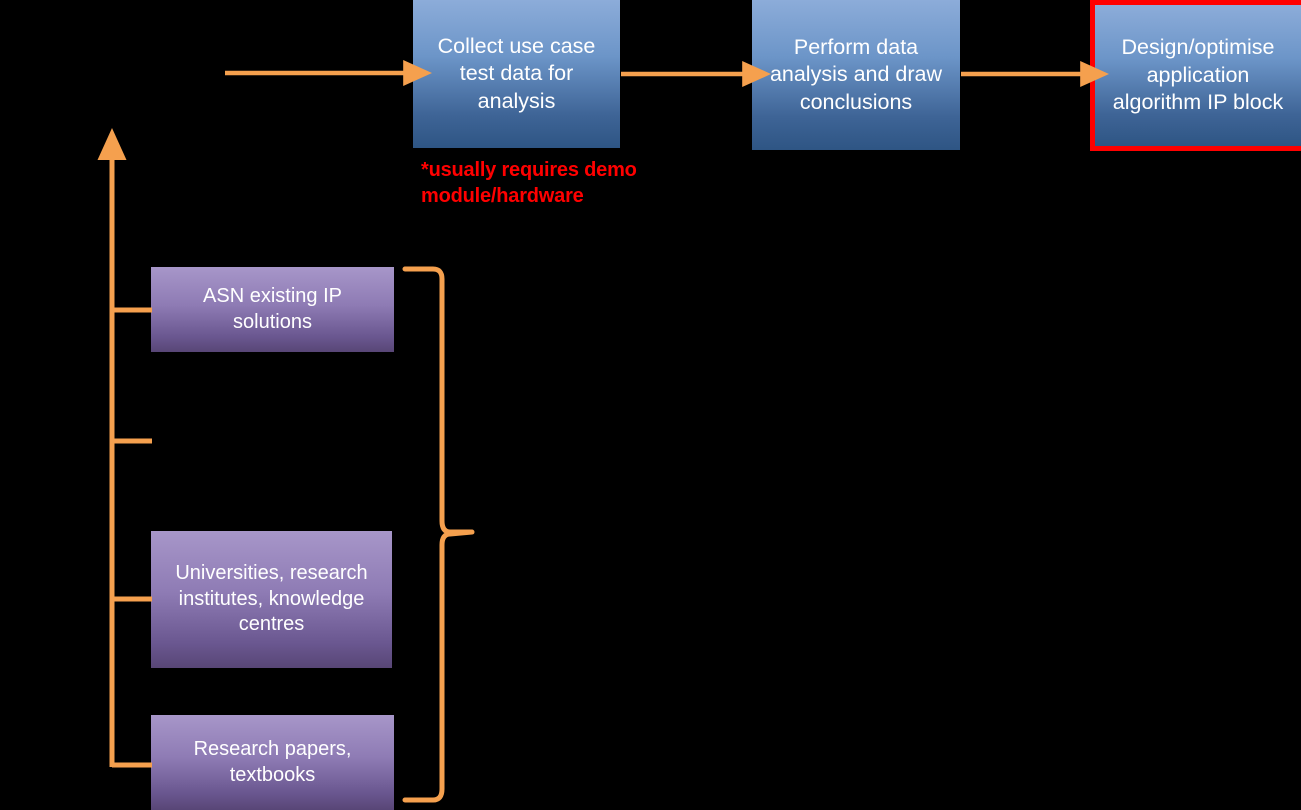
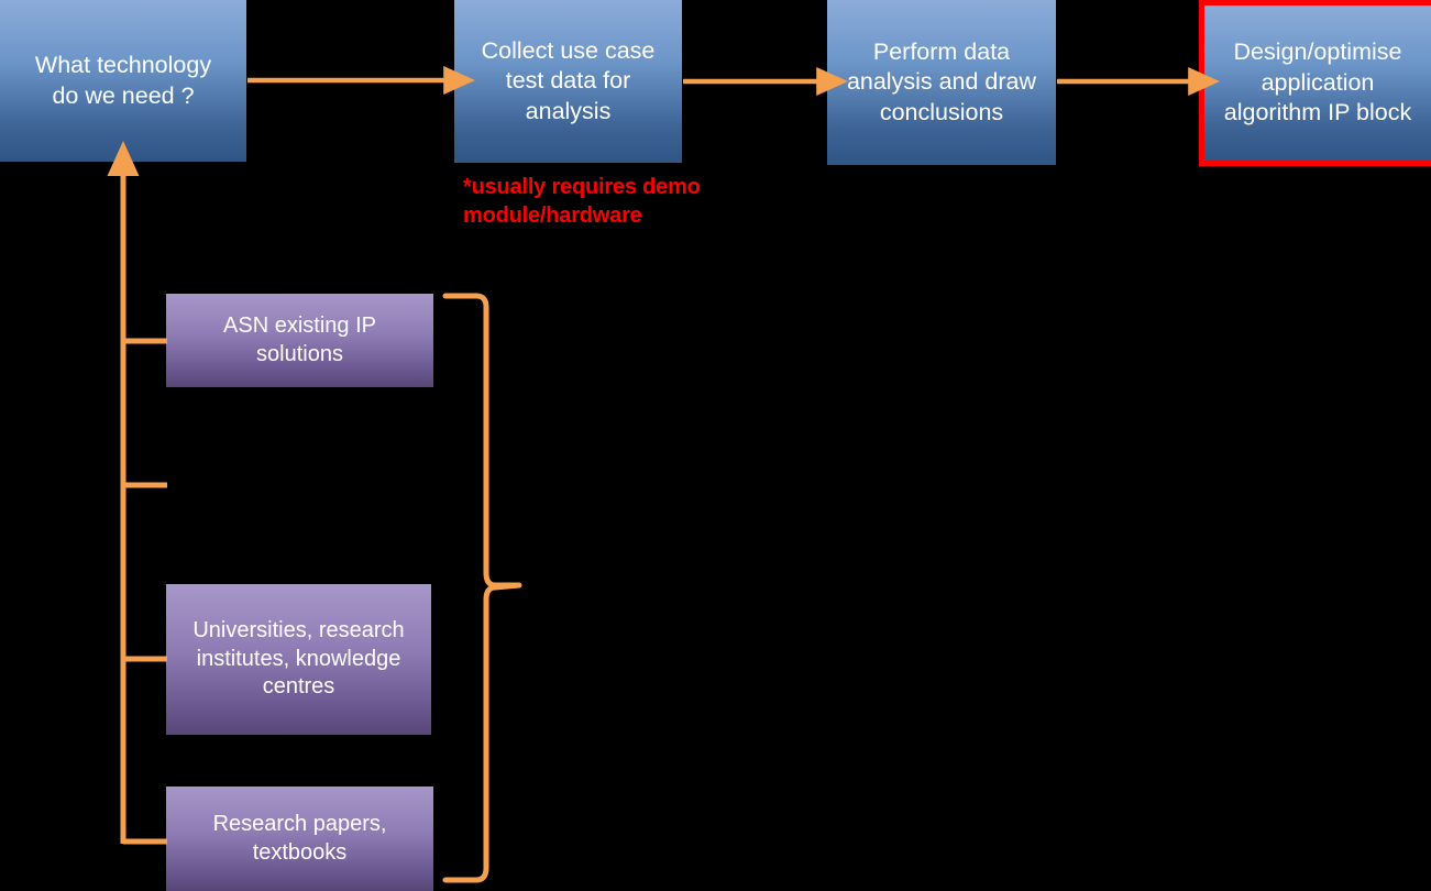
+ What technology
+ do we need ?
  Collect use case
  test data for
  analysis
  Perform data
  analysis and draw
  conclusions
  Design/optimise
  application
  algorithm IP block
  *usually requires demo
  module/hardware
  ASN existing IP
  solutions
  Universities, research
  institutes, knowledge
  centres
  Research papers,
  textbooks
